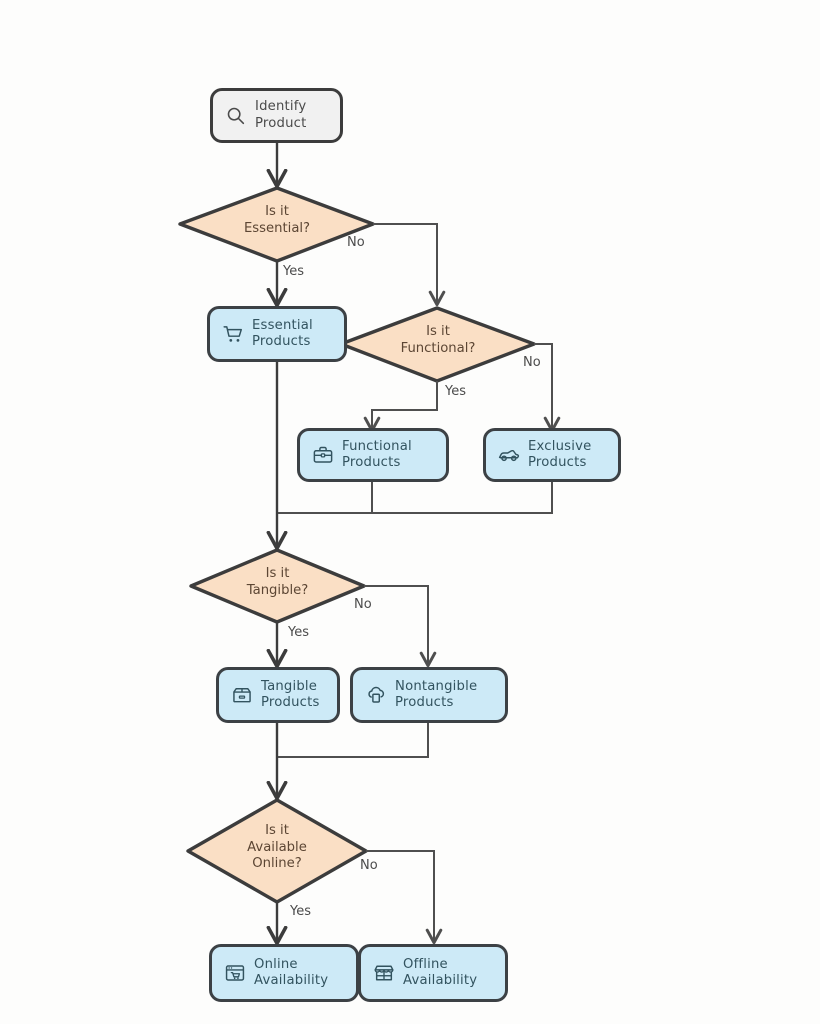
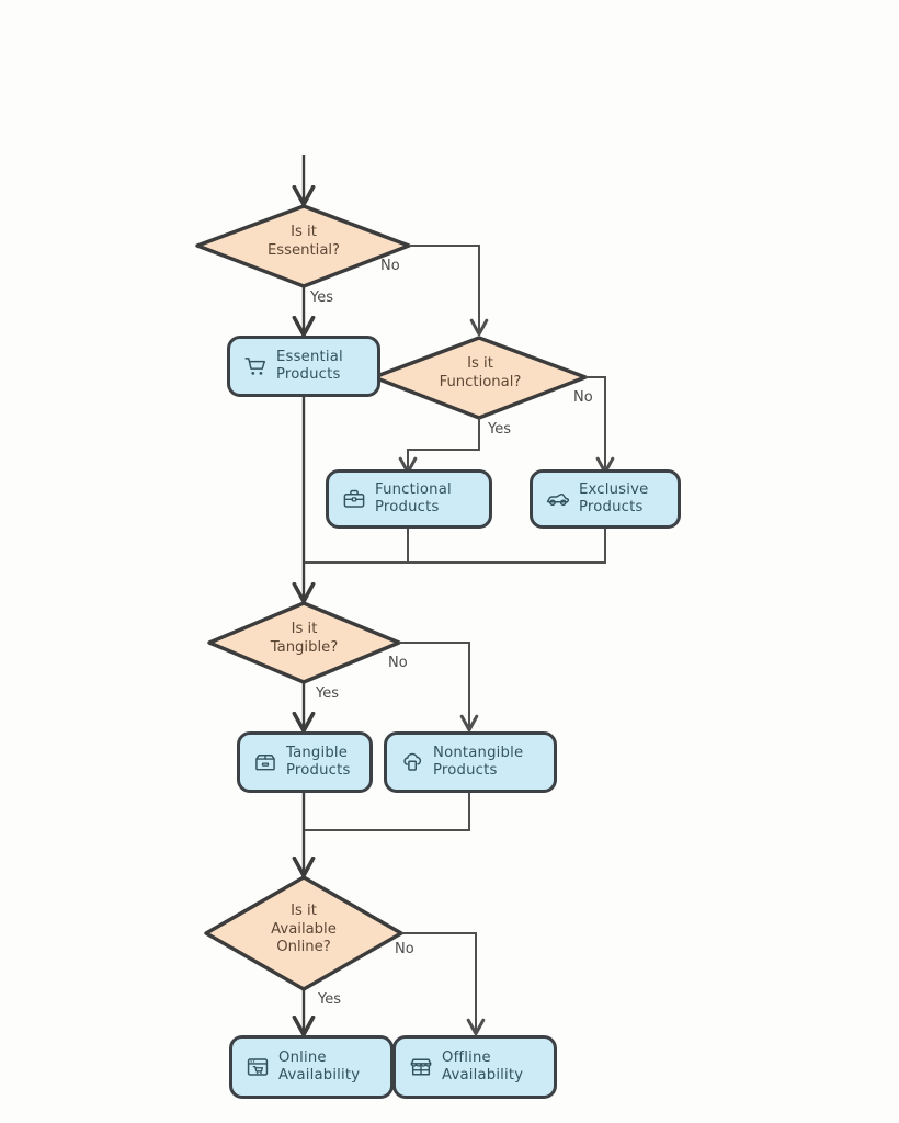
  Is it
  Essential?
  Is it
  Functional?
  Is it
  Tangible?
  Is it
  Available
  Online?
  No
  Yes
  No
  Yes
  No
  Yes
  No
  Yes
- Identify
- Product
  Essential
  Products
  Functional
  Products
  Exclusive
  Products
  Tangible
  Products
  Nontangible
  Products
  Online
  Availability
  Offline
  Availability
